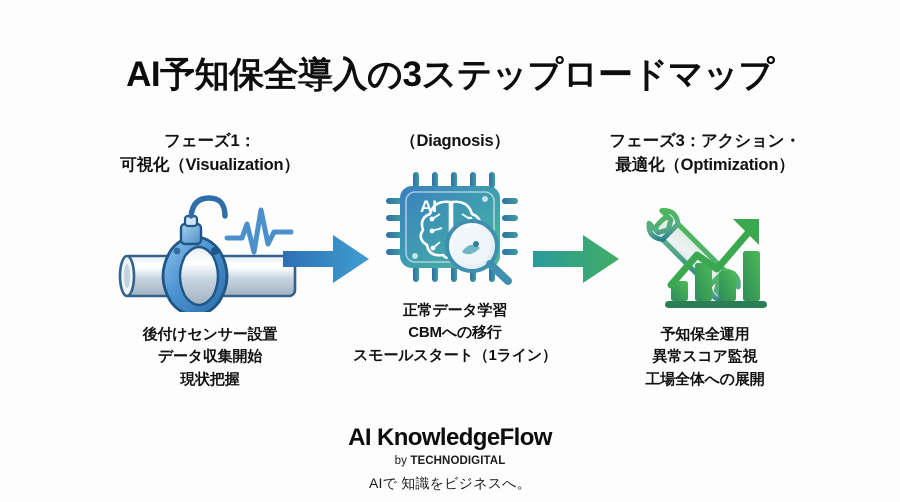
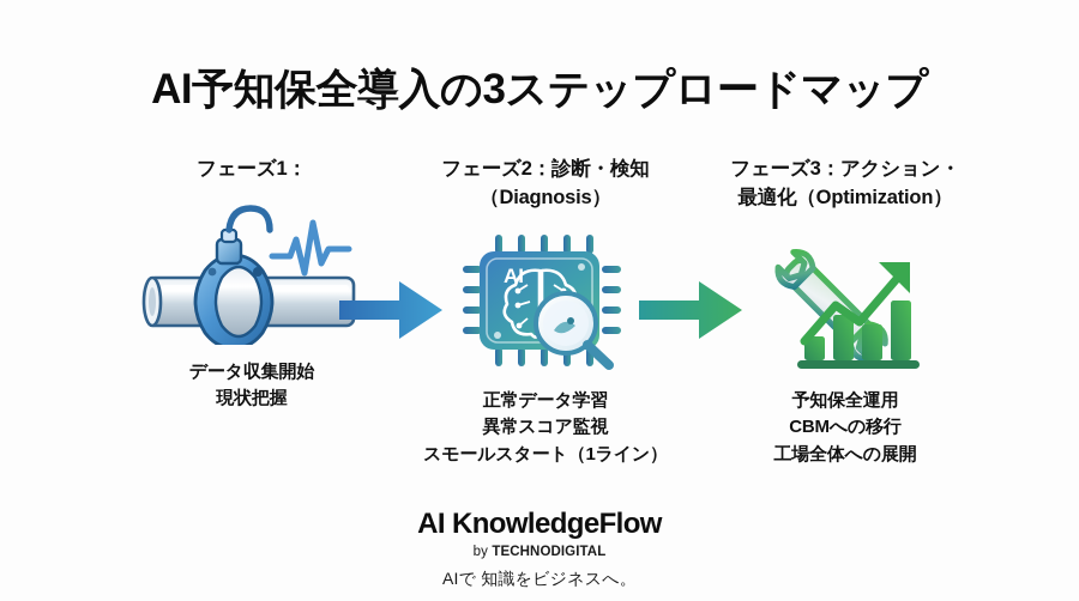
  AI予知保全導入の3ステップロードマップ
  フェーズ1：
- 可視化（Visualization）
- 後付けセンサー設置
  データ収集開始
  現状把握
+ フェーズ2：診断・検知
  （Diagnosis）
  正常データ学習
- CBMへの移行
+ 異常スコア監視
  スモールスタート（1ライン）
  フェーズ3：アクション・
  最適化（Optimization）
  予知保全運用
- 異常スコア監視
+ CBMへの移行
  工場全体への展開
  AI KnowledgeFlow
  by TECHNODIGITAL
  AIで 知識をビジネスへ。
